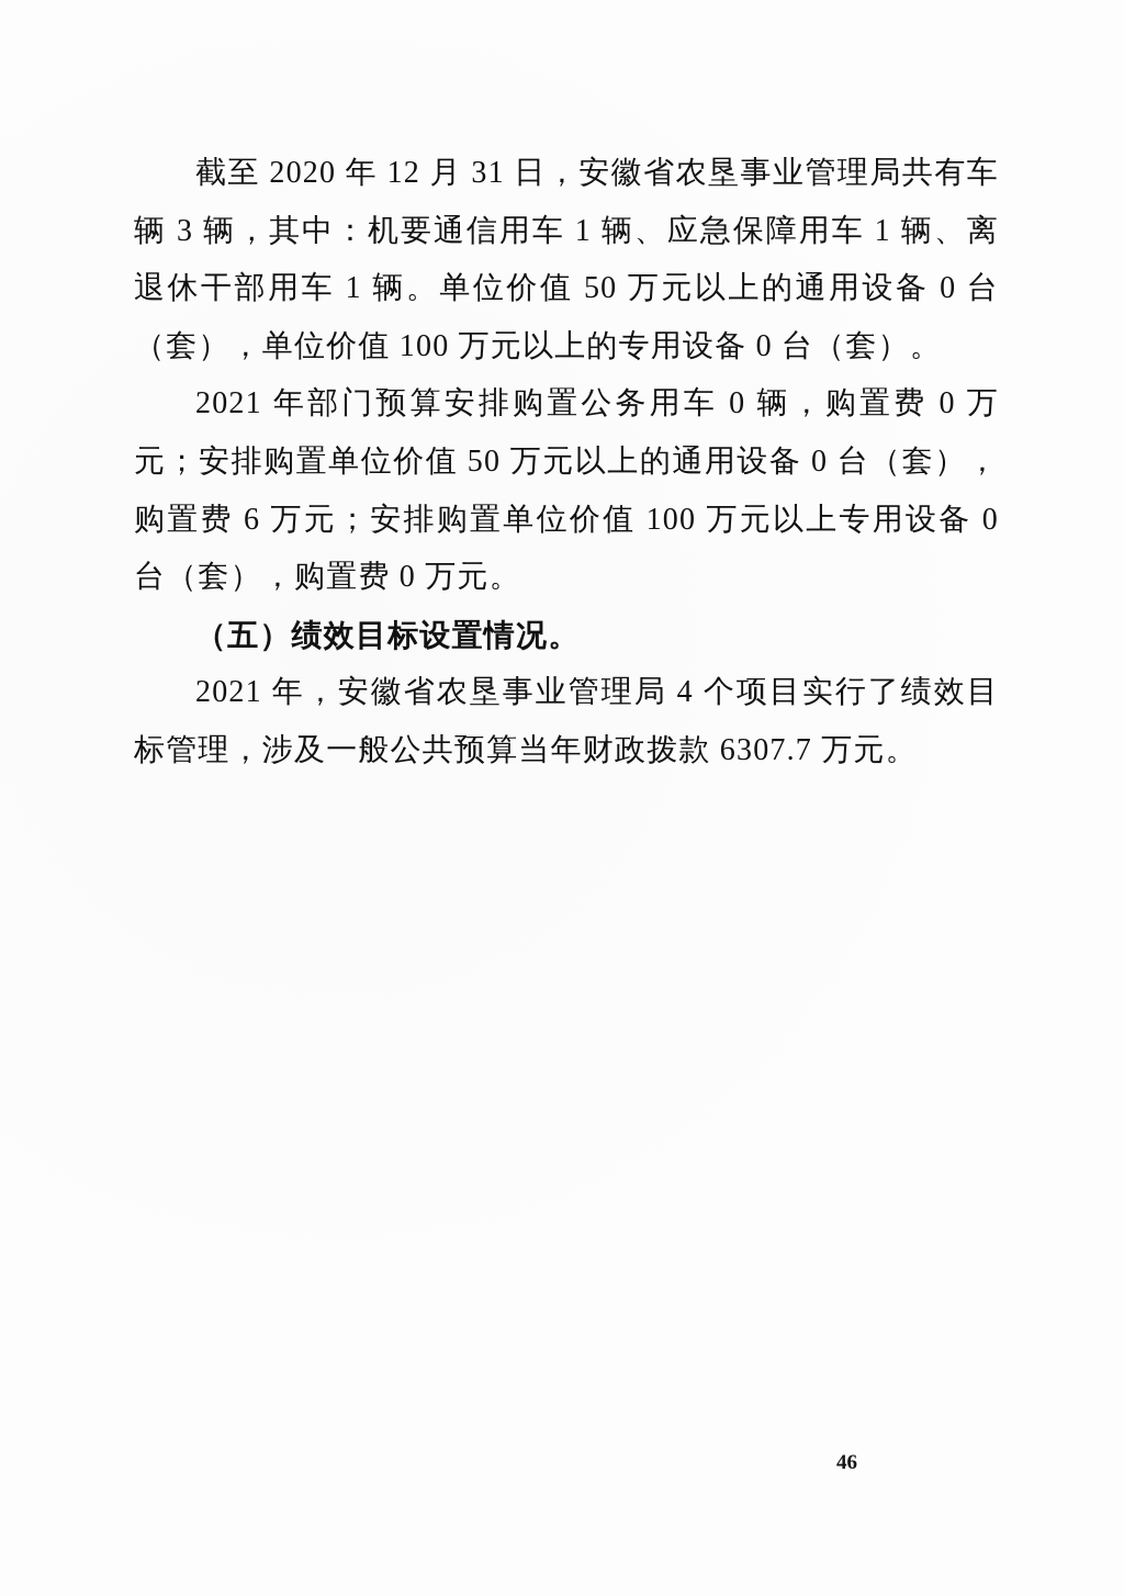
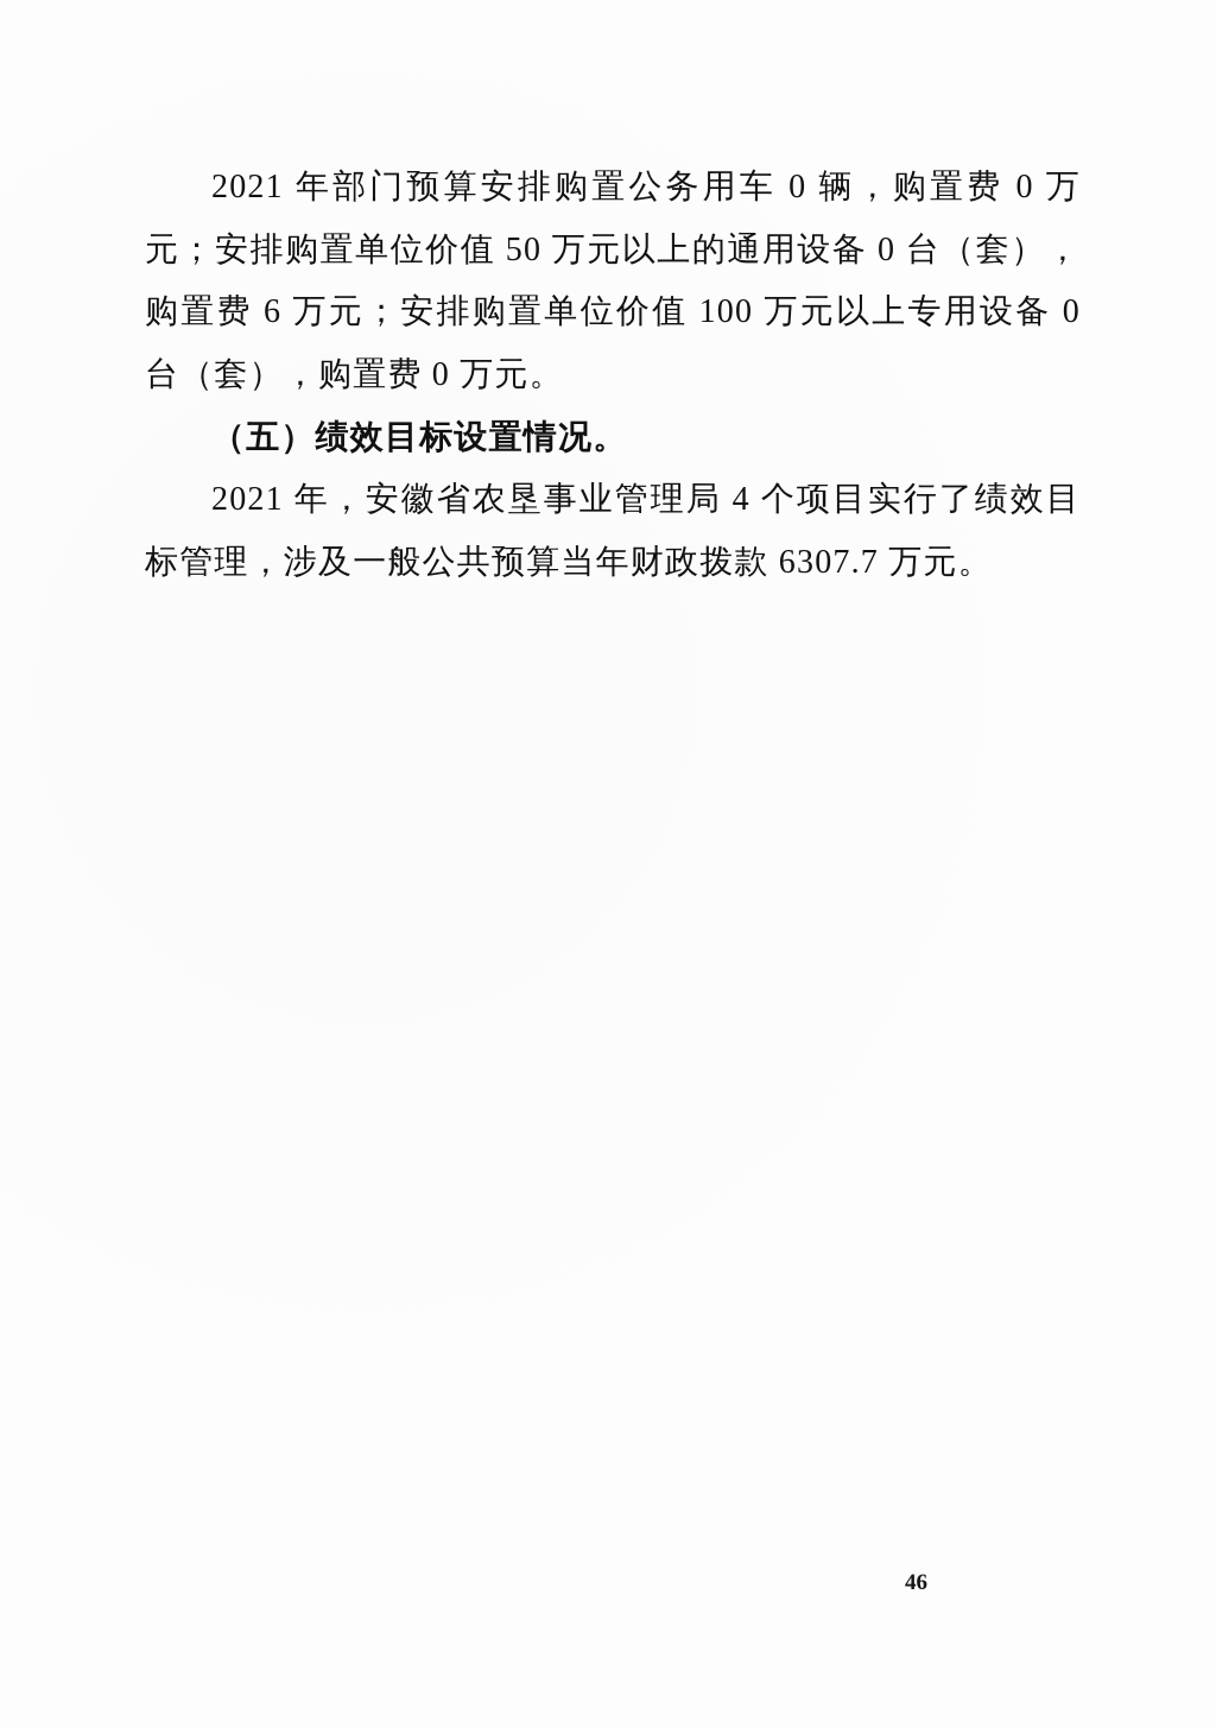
- 截至 2020 年 12 月 31 日，安徽省农垦事业管理局共有车辆 3 辆，其中：机要通信用车 1 辆、应急保障用车 1 辆、离退休干部用车 1 辆。单位价值 50 万元以上的通用设备 0 台（套），单位价值 100 万元以上的专用设备 0 台（套）。
  2021 年部门预算安排购置公务用车 0 辆，购置费 0 万元；安排购置单位价值 50 万元以上的通用设备 0 台（套），购置费 6 万元；安排购置单位价值 100 万元以上专用设备 0 台（套），购置费 0 万元。
  （五）绩效目标设置情况。
  2021 年，安徽省农垦事业管理局 4 个项目实行了绩效目标管理，涉及一般公共预算当年财政拨款 6307.7 万元。
  46
